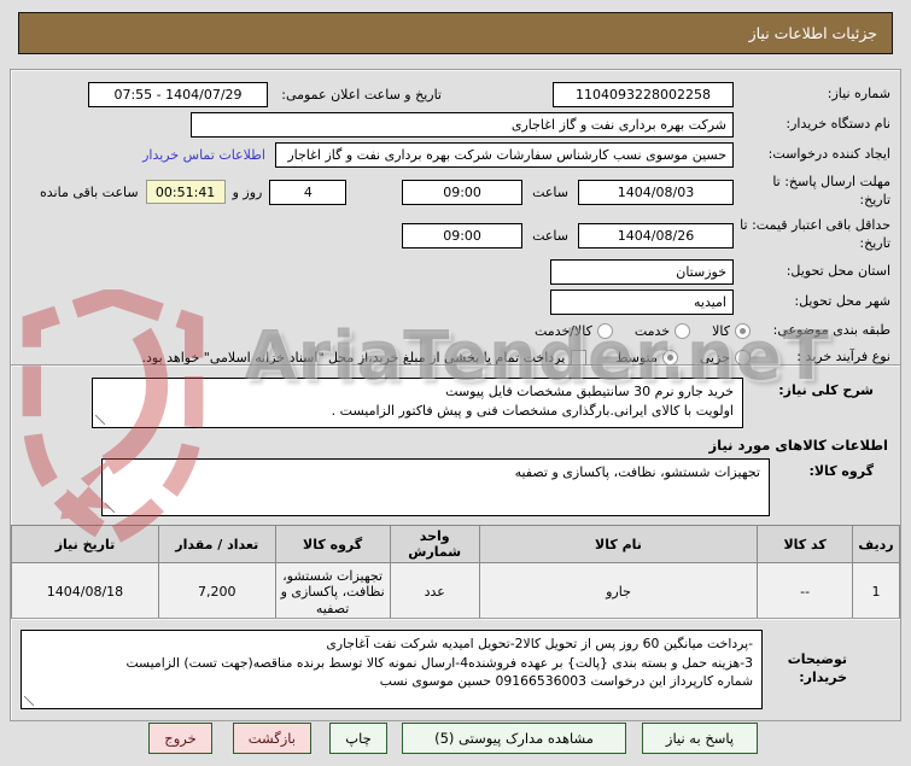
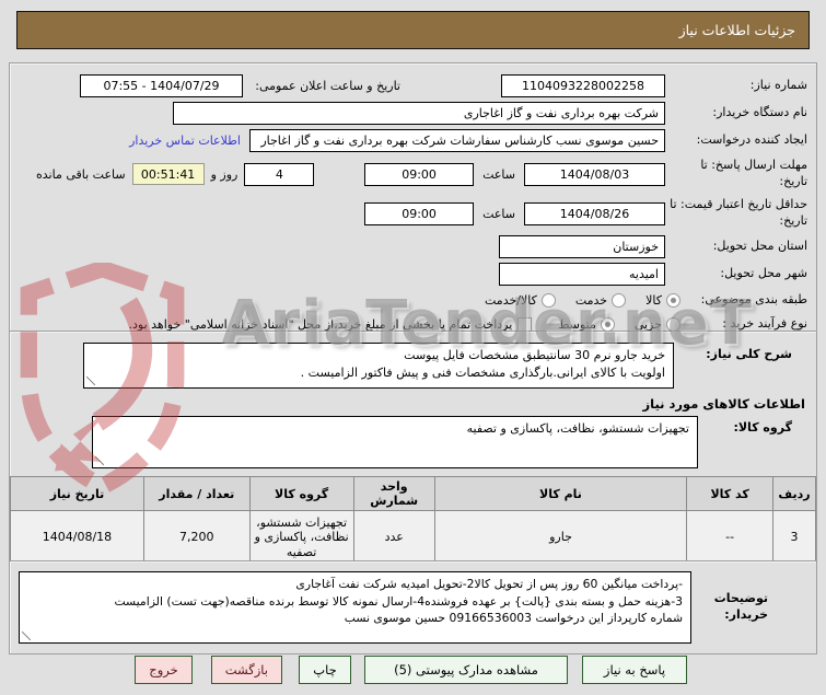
  جزئیات اطلاعات نیاز
  شماره نیاز:
  1104093228002258
  تاریخ و ساعت اعلان عمومی:
  07:55 - 1404/07/29
  نام دستگاه خریدار:
  شرکت بهره برداری نفت و گاز اغاجاری
  ایجاد کننده درخواست:
  حسین موسوی نسب کارشناس سفارشات شرکت بهره برداری نفت و گاز اغاجار
  اطلاعات تماس خریدار
  مهلت ارسال پاسخ: تا تاریخ:
  1404/08/03
  ساعت
  09:00
  4
  روز و
  00:51:41
  ساعت باقی مانده
- حداقل باقی اعتبار قیمت: تا تاریخ:
+ حداقل تاریخ اعتبار قیمت: تا تاریخ:
  1404/08/26
  ساعت
  09:00
  استان محل تحویل:
  خوزستان
  شهر محل تحویل:
  امیدیه
  طبقه بندی موضوعی:
  کالا
  خدمت
  کالا/خدمت
  نوع فرآیند خرید :
  جزیی
  متوسط
  پرداخت تمام یا بخشی از مبلغ خرید،از محل "اسناد خزانه اسلامی" خواهد بود.
  شرح کلی نیاز:
  خرید جارو نرم 30 سانتیطبق مشخصات فایل پیوست
  اولویت با کالای ایرانی.بارگذاری مشخصات فنی و پیش فاکتور الزامیست .
  اطلاعات کالاهای مورد نیاز
  گروه کالا:
  تجهیزات شستشو، نظافت، پاکسازی و تصفیه
  ردیف	کد کالا	نام کالا	واحد شمارش	گروه کالا	تعداد / مقدار	تاریخ نیاز
- 1	--	جارو	عدد	تجهیزات شستشو، نظافت، پاکسازی و تصفیه	7,200	1404/08/18
+ 3	--	جارو	عدد	تجهیزات شستشو، نظافت، پاکسازی و تصفیه	7,200	1404/08/18
  توضیحات خریدار:
  -پرداخت میانگین 60 روز پس از تحویل کالا2-تحویل امیدیه شرکت نفت آغاجاری
  3-هزینه حمل و بسته بندی {پالت} بر عهده فروشنده4-ارسال نمونه کالا توسط برنده مناقصه(جهت تست) الزامیست
  شماره کارپرداز این درخواست 09166536003 حسین موسوی نسب
  پاسخ به نیاز
  مشاهده مدارک پیوستی (5)
  چاپ
  بازگشت
  خروج
  AriaTender.neT
